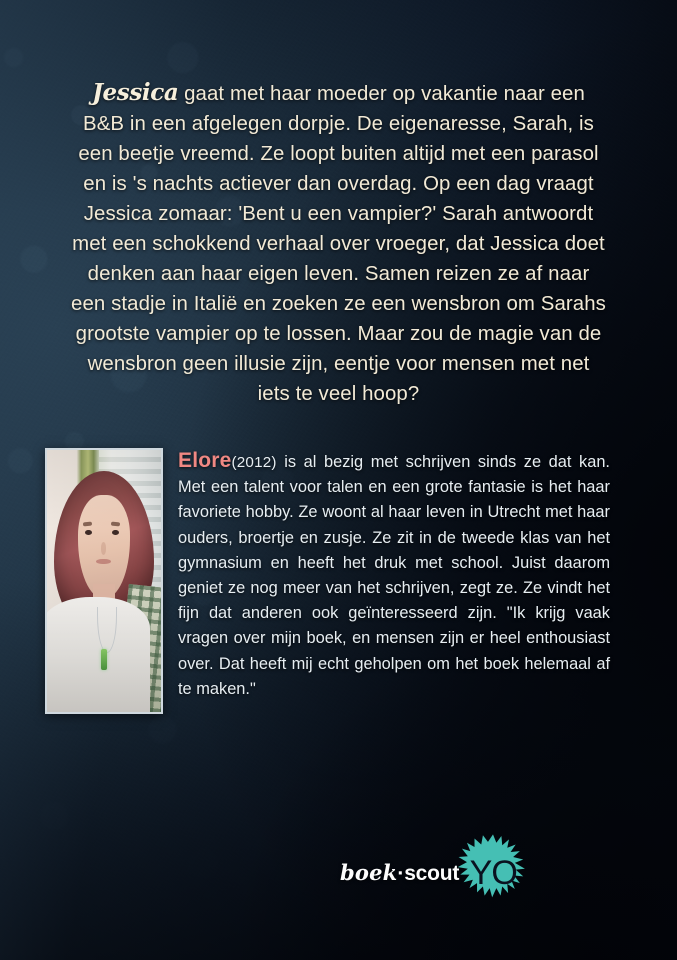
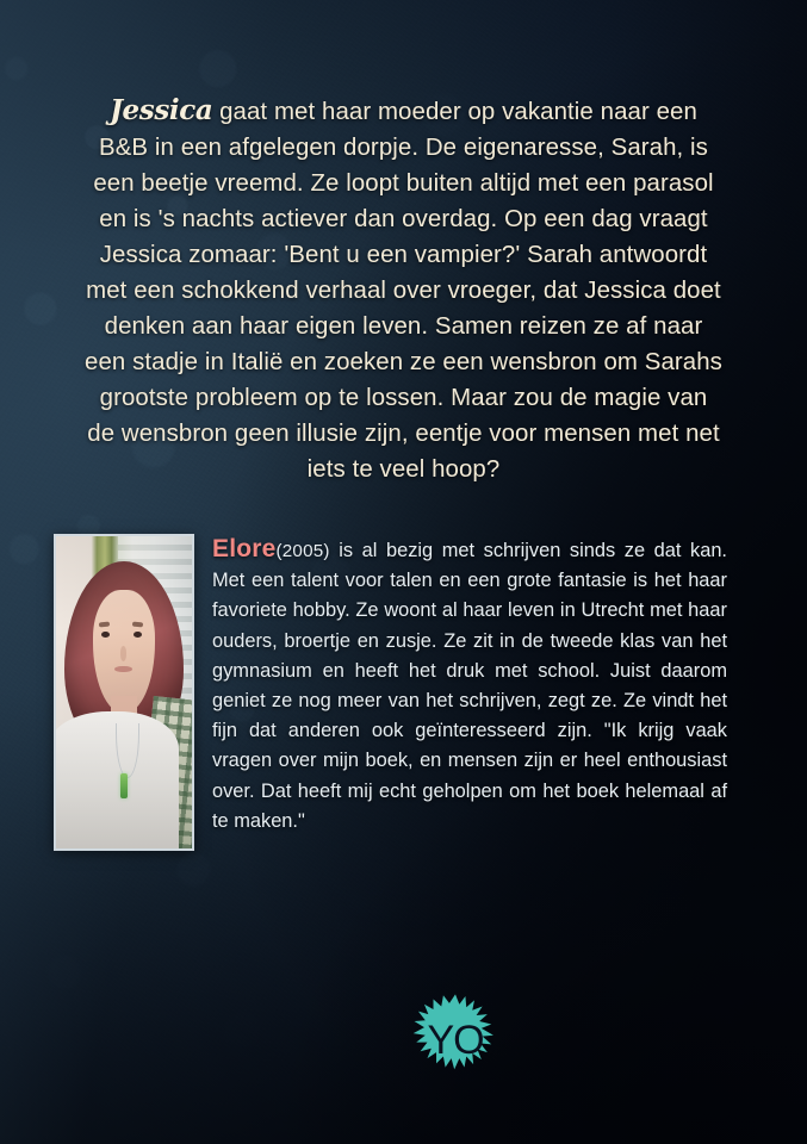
- Jessica gaat met haar moeder op vakantie naar een B&B in een afgelegen dorpje. De eigenaresse, Sarah, is een beetje vreemd. Ze loopt buiten altijd met een parasol en is 's nachts actiever dan overdag. Op een dag vraagt Jessica zomaar: 'Bent u een vampier?' Sarah antwoordt met een schokkend verhaal over vroeger, dat Jessica doet denken aan haar eigen leven. Samen reizen ze af naar een stadje in Italië en zoeken ze een wensbron om Sarahs grootste vampier op te lossen. Maar zou de magie van de wensbron geen illusie zijn, eentje voor mensen met net iets te veel hoop?
+ Jessica gaat met haar moeder op vakantie naar een B&B in een afgelegen dorpje. De eigenaresse, Sarah, is een beetje vreemd. Ze loopt buiten altijd met een parasol en is 's nachts actiever dan overdag. Op een dag vraagt Jessica zomaar: 'Bent u een vampier?' Sarah antwoordt met een schokkend verhaal over vroeger, dat Jessica doet denken aan haar eigen leven. Samen reizen ze af naar een stadje in Italië en zoeken ze een wensbron om Sarahs grootste probleem op te lossen. Maar zou de magie van de wensbron geen illusie zijn, eentje voor mensen met net iets te veel hoop?
- Elore(2012) is al bezig met schrijven sinds ze dat kan. Met een talent voor talen en een grote fantasie is het haar favoriete hobby. Ze woont al haar leven in Utrecht met haar ouders, broertje en zusje. Ze zit in de tweede klas van het gymnasium en heeft het druk met school. Juist daarom geniet ze nog meer van het schrijven, zegt ze. Ze vindt het fijn dat anderen ook geïnteresseerd zijn. "Ik krijg vaak vragen over mijn boek, en mensen zijn er heel enthousiast over. Dat heeft mij echt geholpen om het boek helemaal af te maken."
+ Elore(2005) is al bezig met schrijven sinds ze dat kan. Met een talent voor talen en een grote fantasie is het haar favoriete hobby. Ze woont al haar leven in Utrecht met haar ouders, broertje en zusje. Ze zit in de tweede klas van het gymnasium en heeft het druk met school. Juist daarom geniet ze nog meer van het schrijven, zegt ze. Ze vindt het fijn dat anderen ook geïnteresseerd zijn. "Ik krijg vaak vragen over mijn boek, en mensen zijn er heel enthousiast over. Dat heeft mij echt geholpen om het boek helemaal af te maken."
- boek·scout
  YO
